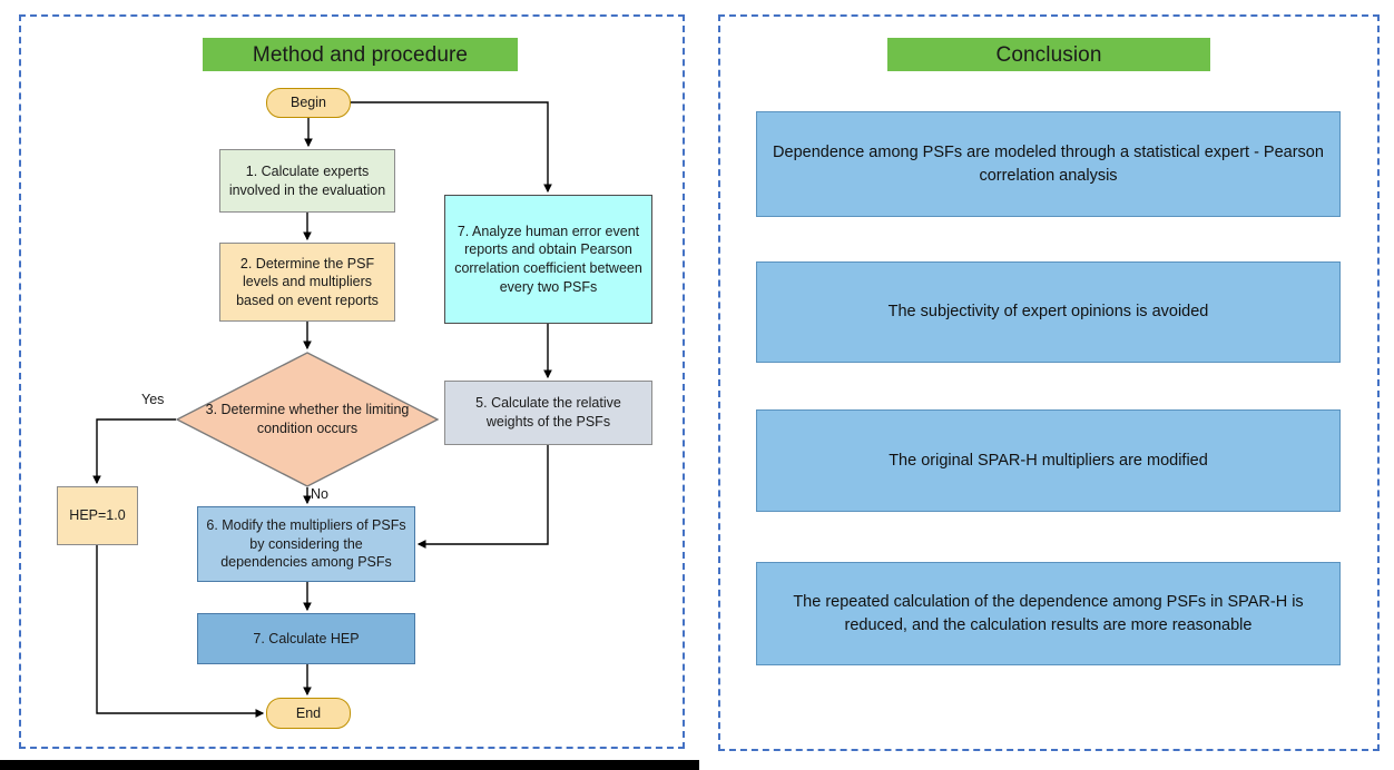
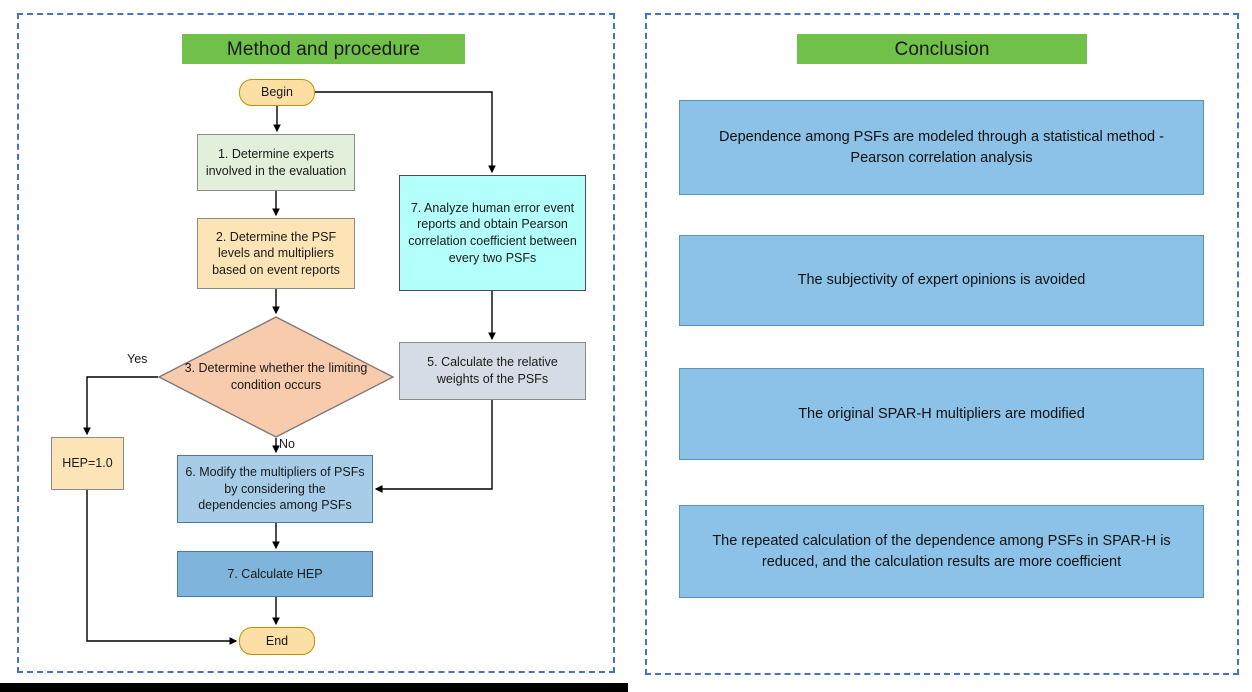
  Method and procedure
  Begin
- 1. Calculate experts involved in the evaluation
+ 1. Determine experts involved in the evaluation
  2. Determine the PSF levels and multipliers based on event reports
  3. Determine whether the limiting condition occurs
  7. Analyze human error event reports and obtain Pearson correlation coefficient between every two PSFs
  5. Calculate the relative weights of the PSFs
  HEP=1.0
  6. Modify the multipliers of PSFs by considering the dependencies among PSFs
  7. Calculate HEP
  End
  Yes
  No
  Conclusion
- Dependence among PSFs are modeled through a statistical expert - Pearson correlation analysis
+ Dependence among PSFs are modeled through a statistical method - Pearson correlation analysis
  The subjectivity of expert opinions is avoided
  The original SPAR-H multipliers are modified
- The repeated calculation of the dependence among PSFs in SPAR-H is reduced, and the calculation results are more reasonable
+ The repeated calculation of the dependence among PSFs in SPAR-H is reduced, and the calculation results are more coefficient
